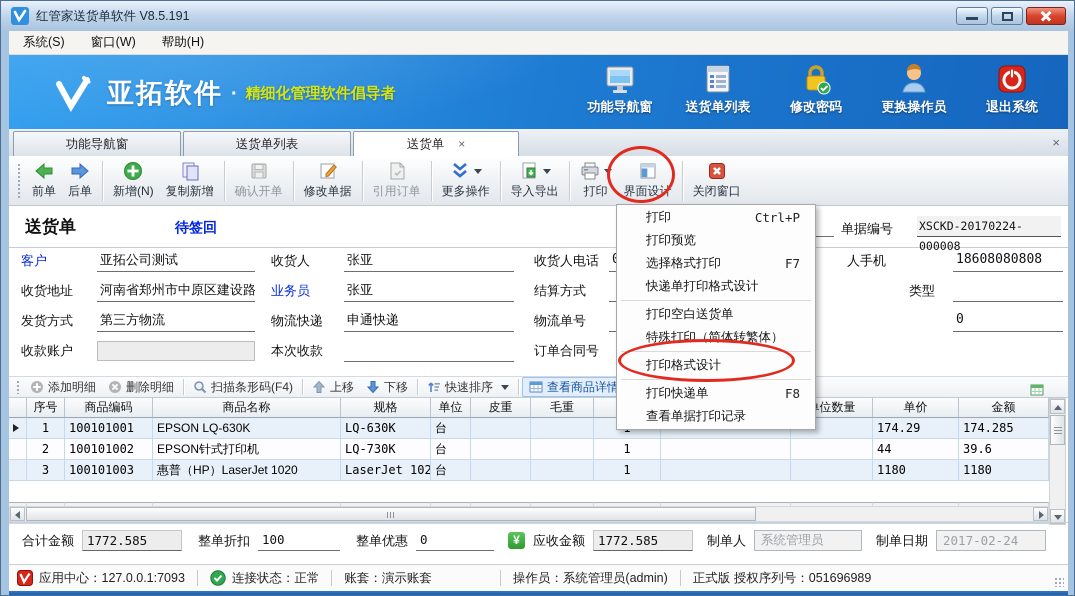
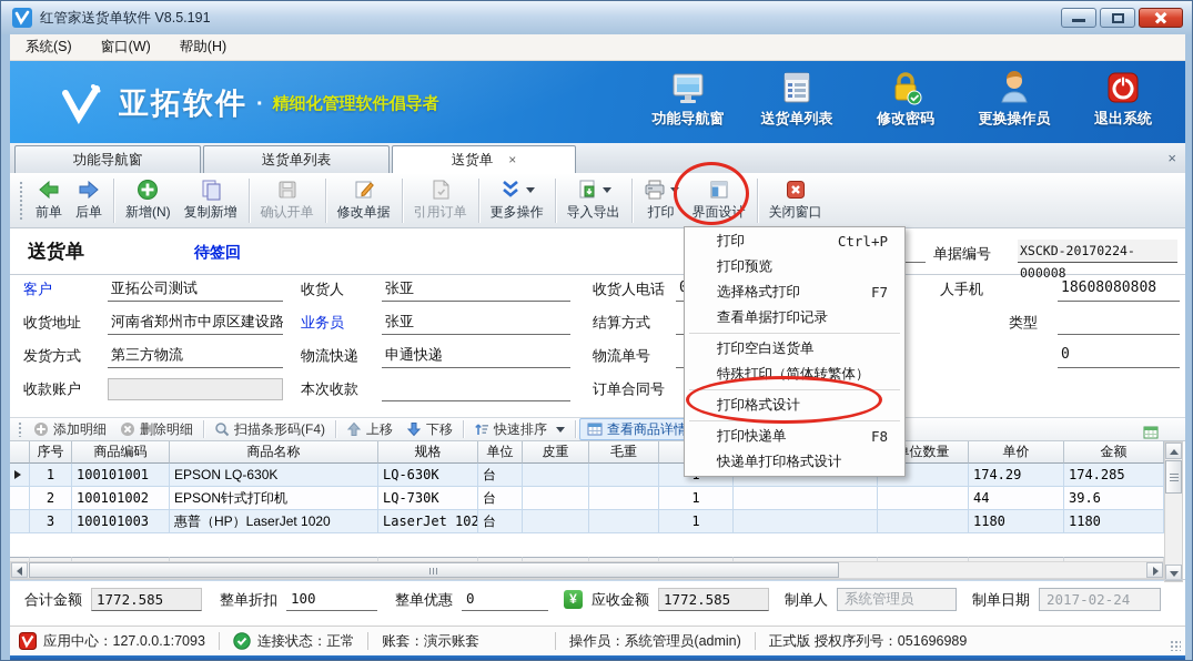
  红管家送货单软件 V8.5.191
  系统(S)
  窗口(W)
  帮助(H)
  亚拓软件
  ·
  精细化管理软件倡导者
  功能导航窗
  送货单列表
  修改密码
  更换操作员
  退出系统
  功能导航窗
  送货单列表
  送货单
  ×
  ×
  前单
  后单
  新增(N)
  复制新增
  确认开单
  修改单据
  引用订单
  更多操作
  导入导出
  打印
  界面设计
  关闭窗口
  送货单
  待签回
  单据编号
  XSCKD-20170224-000008
  客户
  亚拓公司测试
  收货人
  张亚
  收货人电话
  人手机
  18608080808
  收货地址
  河南省郑州市中原区建设路
  业务员
  张亚
  结算方式
  类型
  发货方式
  第三方物流
  物流快递
  申通快递
  物流单号
  0
  收款账户
  本次收款
  订单合同号
  添加明细
  删除明细
  扫描条形码(F4)
  上移
  下移
  快速排序
  查看商品详情
  序号
  商品编码
  商品名称
  规格
  单位
  皮重
  毛重
  位数量
  单价
  金额
  1
  100101001
  EPSON LQ-630K
  LQ-630K
  台
  174.29
  174.285
  2
  100101002
  EPSON针式打印机
  LQ-730K
  台
  1
  44
  39.6
  3
  100101003
  惠普（HP）LaserJet 1020
  LaserJet 102
  台
  1
  1180
  1180
  合计金额
  1772.585
  整单折扣
  100
  整单优惠
  0
  ¥
  应收金额
  1772.585
  制单人
  系统管理员
  制单日期
  2017-02-24
  打印
  Ctrl+P
  打印预览
  选择格式打印
  F7
- 快递单打印格式设计
+ 查看单据打印记录
  打印空白送货单
  特殊打印（简体转繁体）
  打印格式设计
  打印快递单
  F8
- 查看单据打印记录
+ 快递单打印格式设计
  应用中心：127.0.0.1:7093
  连接状态：正常
  账套：演示账套
  操作员：系统管理员(admin)
  正式版 授权序列号：051696989
